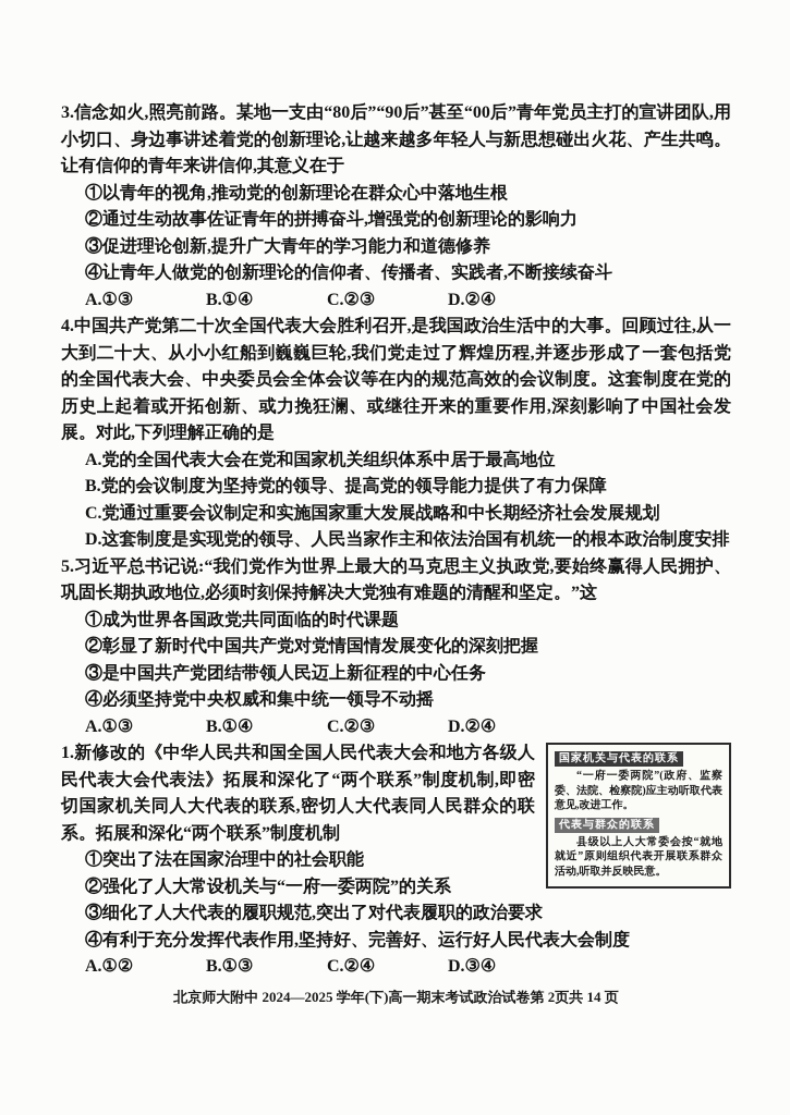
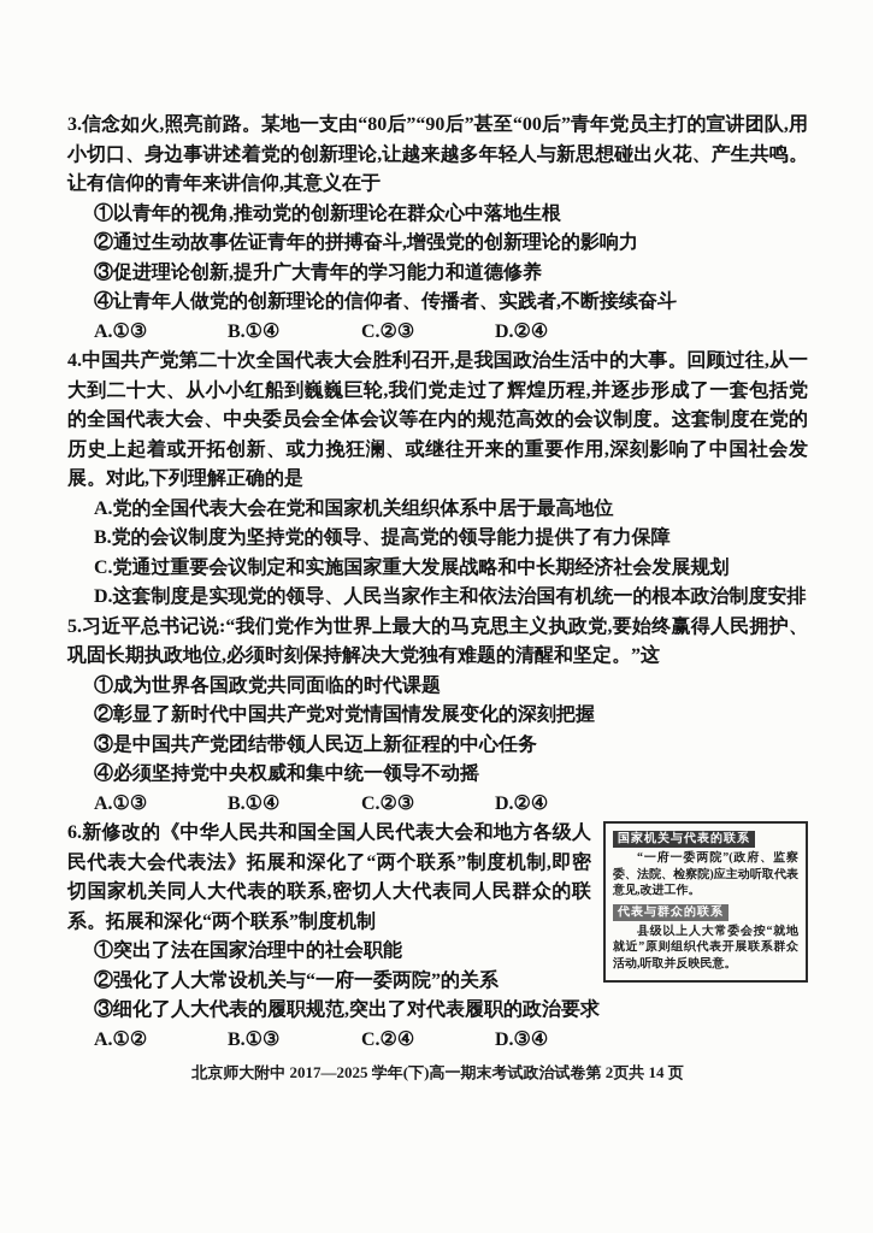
  3.信念如火,照亮前路。某地一支由“80后”“90后”甚至“00后”青年党员主打的宣讲团队,用小切口、身边事讲述着党的创新理论,让越来越多年轻人与新思想碰出火花、产生共鸣。让有信仰的青年来讲信仰,其意义在于
  ①以青年的视角,推动党的创新理论在群众心中落地生根
  ②通过生动故事佐证青年的拼搏奋斗,增强党的创新理论的影响力
  ③促进理论创新,提升广大青年的学习能力和道德修养
  ④让青年人做党的创新理论的信仰者、传播者、实践者,不断接续奋斗
  A.①③ B.①④ C.②③ D.②④
  4.中国共产党第二十次全国代表大会胜利召开,是我国政治生活中的大事。回顾过往,从一大到二十大、从小小红船到巍巍巨轮,我们党走过了辉煌历程,并逐步形成了一套包括党的全国代表大会、中央委员会全体会议等在内的规范高效的会议制度。这套制度在党的历史上起着或开拓创新、或力挽狂澜、或继往开来的重要作用,深刻影响了中国社会发展。对此,下列理解正确的是
  A.党的全国代表大会在党和国家机关组织体系中居于最高地位
  B.党的会议制度为坚持党的领导、提高党的领导能力提供了有力保障
  C.党通过重要会议制定和实施国家重大发展战略和中长期经济社会发展规划
  D.这套制度是实现党的领导、人民当家作主和依法治国有机统一的根本政治制度安排
  5.习近平总书记说:“我们党作为世界上最大的马克思主义执政党,要始终赢得人民拥护、巩固长期执政地位,必须时刻保持解决大党独有难题的清醒和坚定。”这
  ①成为世界各国政党共同面临的时代课题
  ②彰显了新时代中国共产党对党情国情发展变化的深刻把握
  ③是中国共产党团结带领人民迈上新征程的中心任务
  ④必须坚持党中央权威和集中统一领导不动摇
  A.①③ B.①④ C.②③ D.②④
  国家机关与代表的联系
  “一府一委两院”(政府、监察委、法院、检察院)应主动听取代表意见,改进工作。
  代表与群众的联系
  县级以上人大常委会按“就地就近”原则组织代表开展联系群众活动,听取并反映民意。
- 1.新修改的《中华人民共和国全国人民代表大会和地方各级人民代表大会代表法》拓展和深化了“两个联系”制度机制,即密切国家机关同人大代表的联系,密切人大代表同人民群众的联系。拓展和深化“两个联系”制度机制
+ 6.新修改的《中华人民共和国全国人民代表大会和地方各级人民代表大会代表法》拓展和深化了“两个联系”制度机制,即密切国家机关同人大代表的联系,密切人大代表同人民群众的联系。拓展和深化“两个联系”制度机制
  ①突出了法在国家治理中的社会职能
  ②强化了人大常设机关与“一府一委两院”的关系
  ③细化了人大代表的履职规范,突出了对代表履职的政治要求
- ④有利于充分发挥代表作用,坚持好、完善好、运行好人民代表大会制度
  A.①② B.①③ C.②④ D.③④
- 北京师大附中 2024—2025 学年(下)高一期末考试政治试卷第 2页共 14 页
+ 北京师大附中 2017—2025 学年(下)高一期末考试政治试卷第 2页共 14 页
